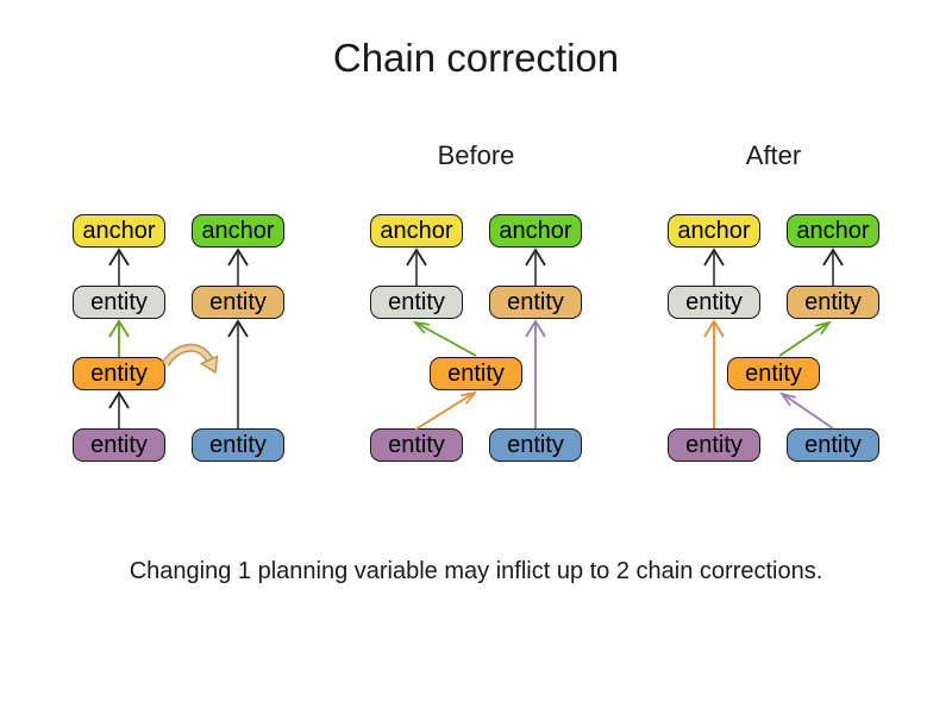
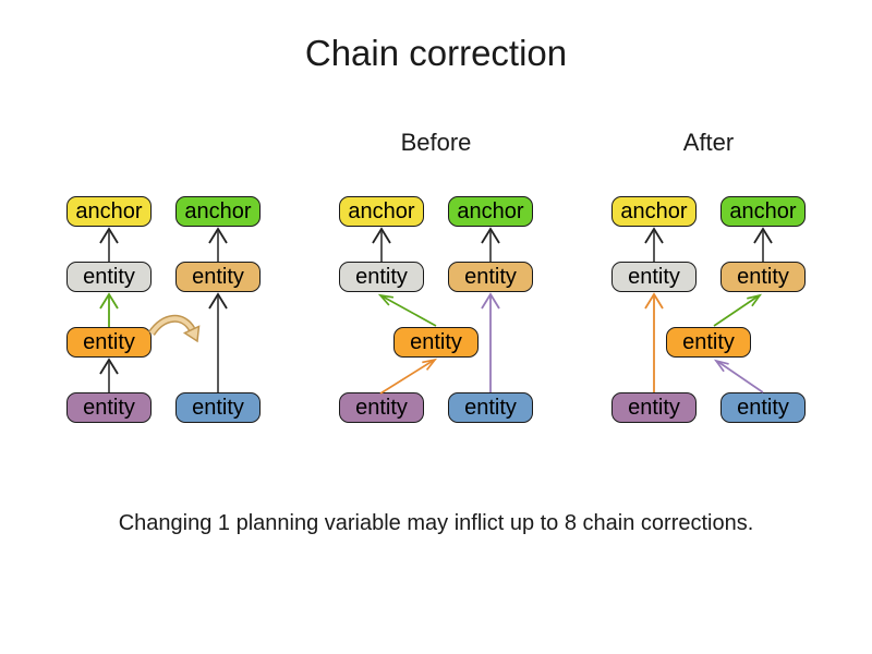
  Chain correction
  Before
  After
  anchor
  anchor
  entity
  entity
  entity
  entity
  entity
  anchor
  anchor
  entity
  entity
  entity
  entity
  entity
  anchor
  anchor
  entity
  entity
  entity
  entity
  entity
- Changing 1 planning variable may inflict up to 2 chain corrections.
+ Changing 1 planning variable may inflict up to 8 chain corrections.
